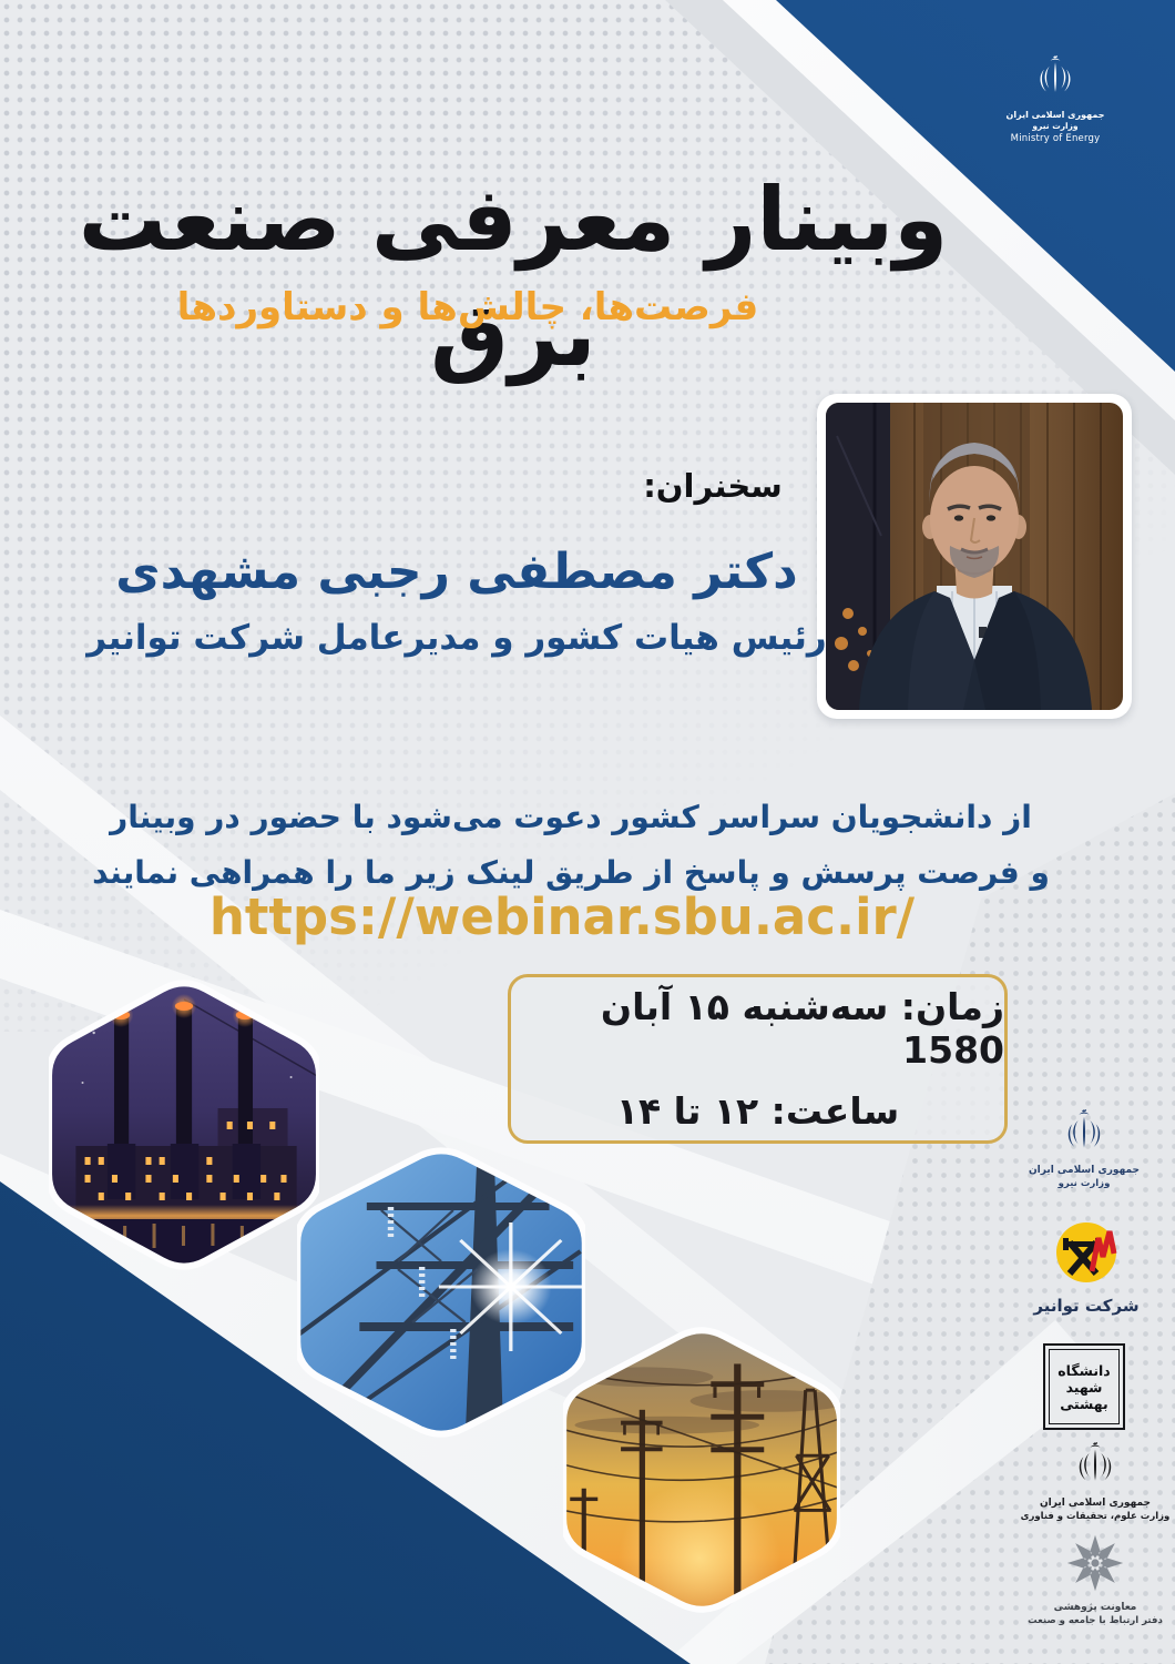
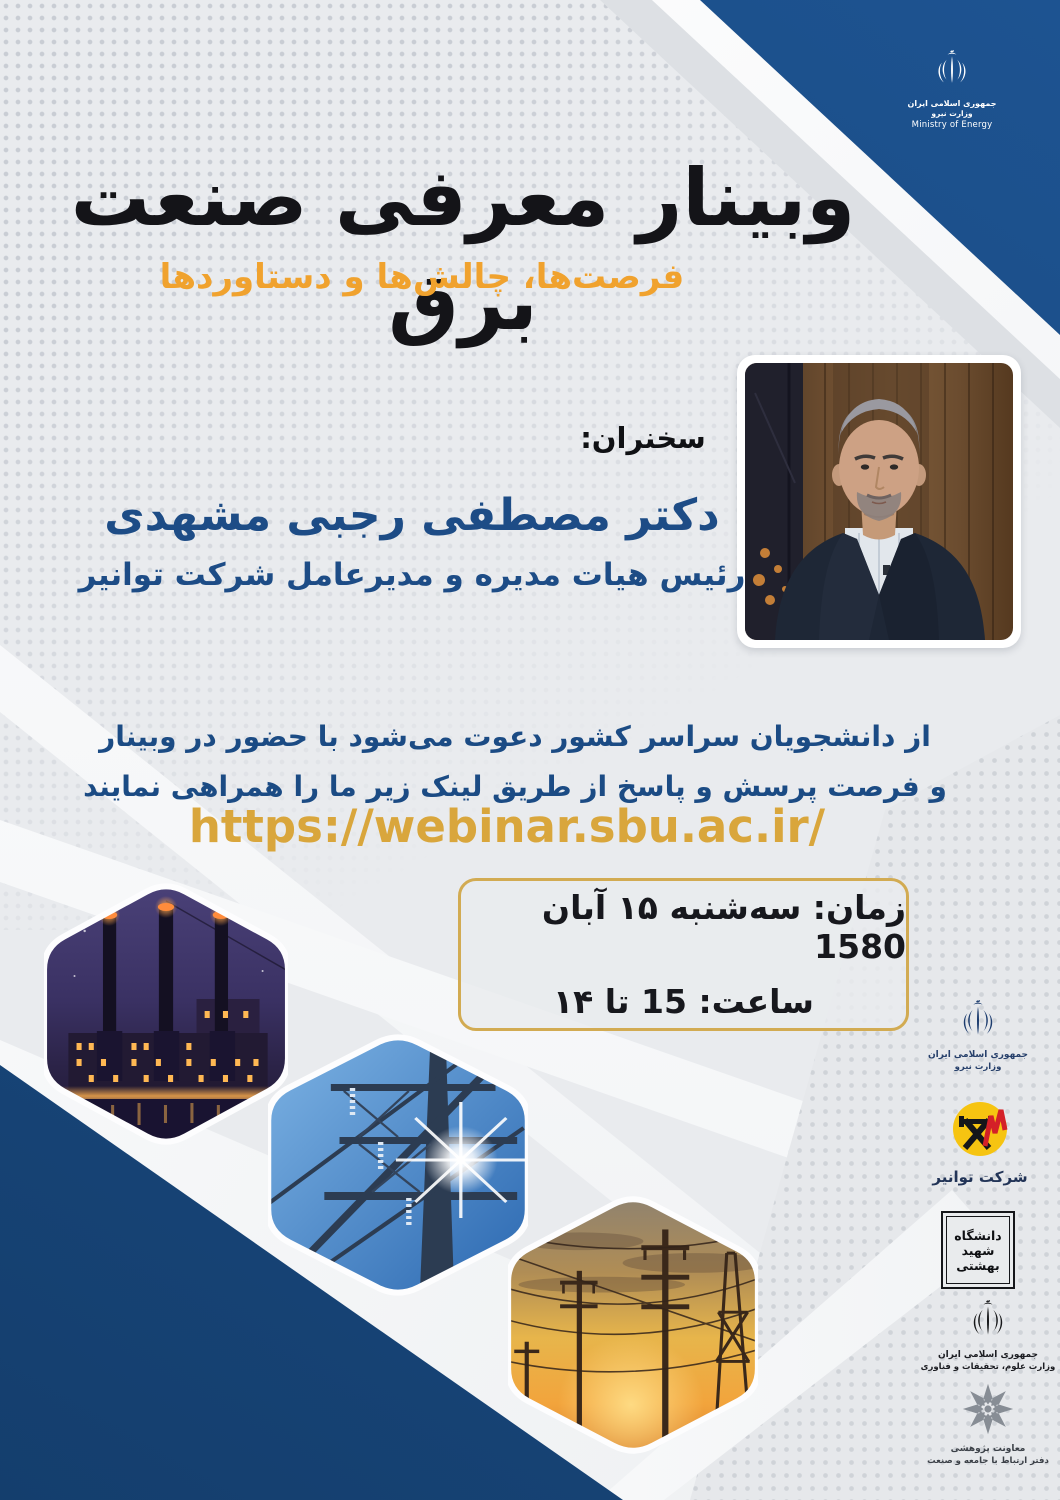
  جمهوری اسلامی ایران
  وزارت نیرو
  Ministry of Energy
  وبینار معرفی صنعت برق
  فرصت‌ها، چالش‌ها و دستاوردها
  سخنران:
  دکتر مصطفی رجبی مشهدی
- رئیس هیات کشور و مدیرعامل شرکت توانیر
+ رئیس هیات مدیره و مدیرعامل شرکت توانیر
  از دانشجویان سراسر کشور دعوت می‌شود با حضور در وبینار
  و فرصت پرسش و پاسخ از طریق لینک زیر ما را همراهی نمایند
  https://webinar.sbu.ac.ir/
  زمان: سه‌شنبه ۱۵ آبان 1580
- ساعت: ۱۲ تا ۱۴
+ ساعت: 15 تا ۱۴
  جمهوری اسلامی ایران
  وزارت نیرو
  شرکت توانیر
  دانشگاه شهید بهشتی
  جمهوری اسلامی ایران
  وزارت علوم، تحقیقات و فناوری
  معاونت پژوهشی
  دفتر ارتباط با جامعه و صنعت
